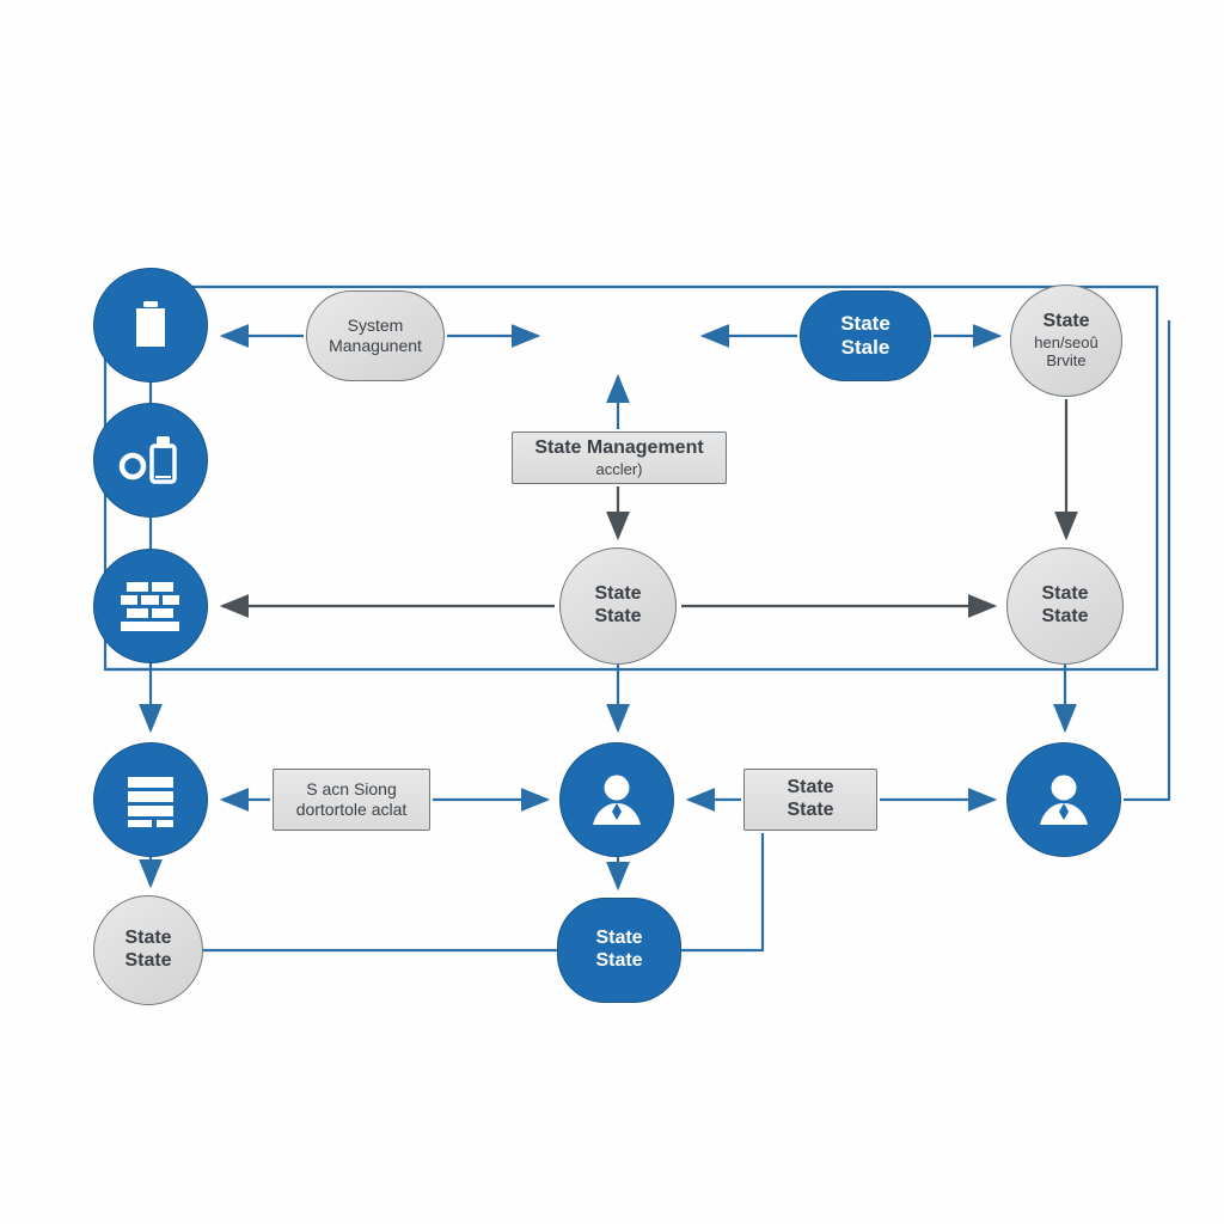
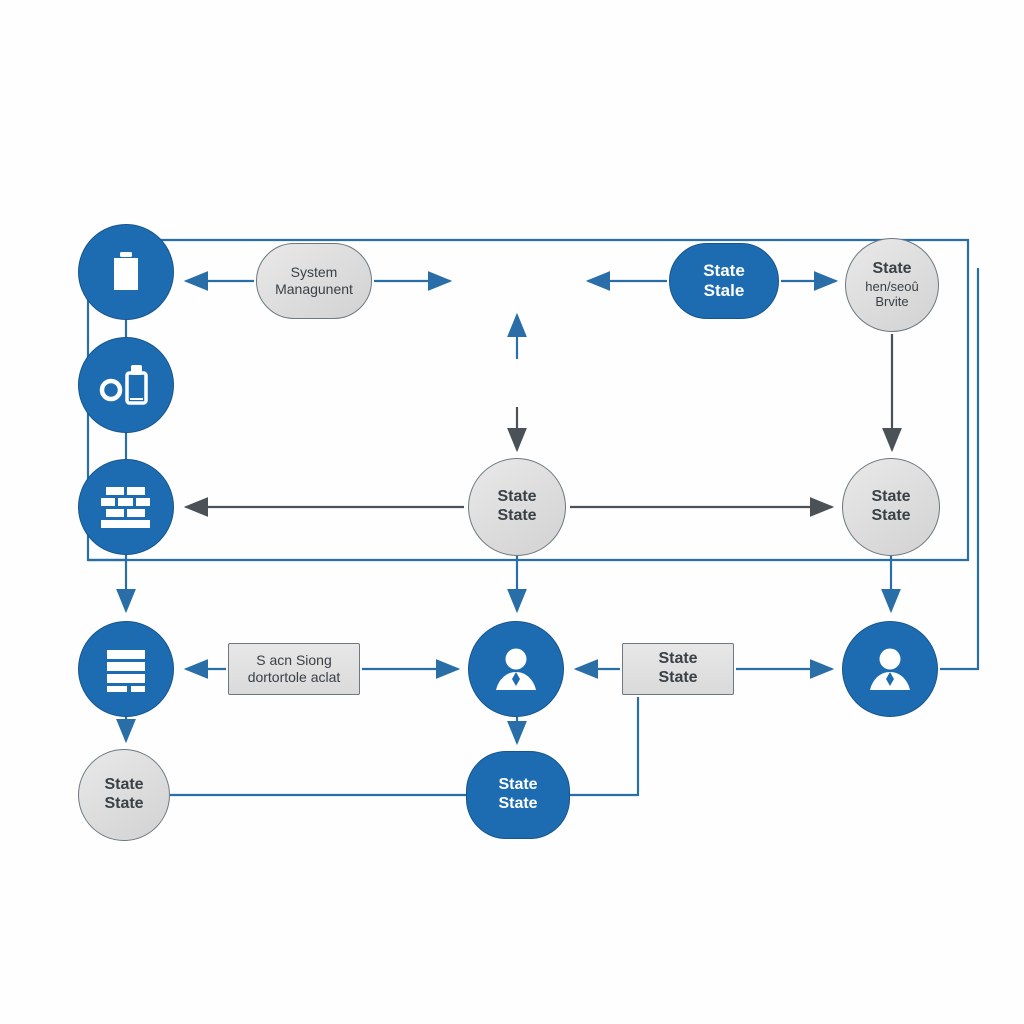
  System
  Managunent
  State
  Stale
  State
  hen/seoû
  Brvite
- State Management
- accler)
  State
  State
  State
  State
  S acn Siong
  dortortole aclat
  State
  State
  State
  State
  State
  State
